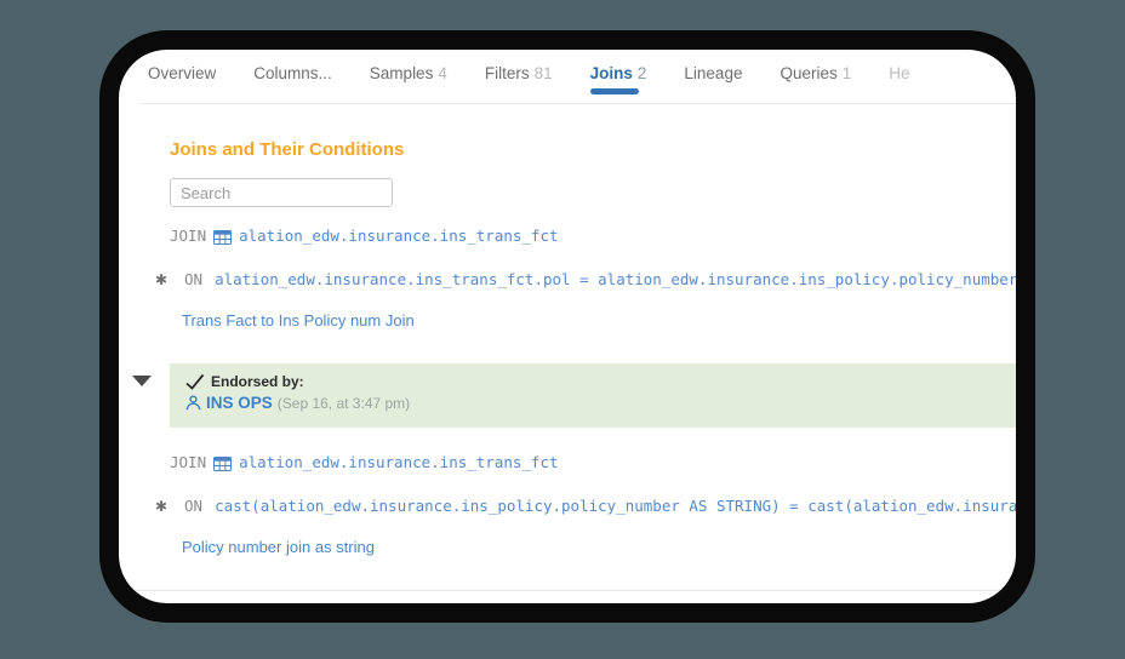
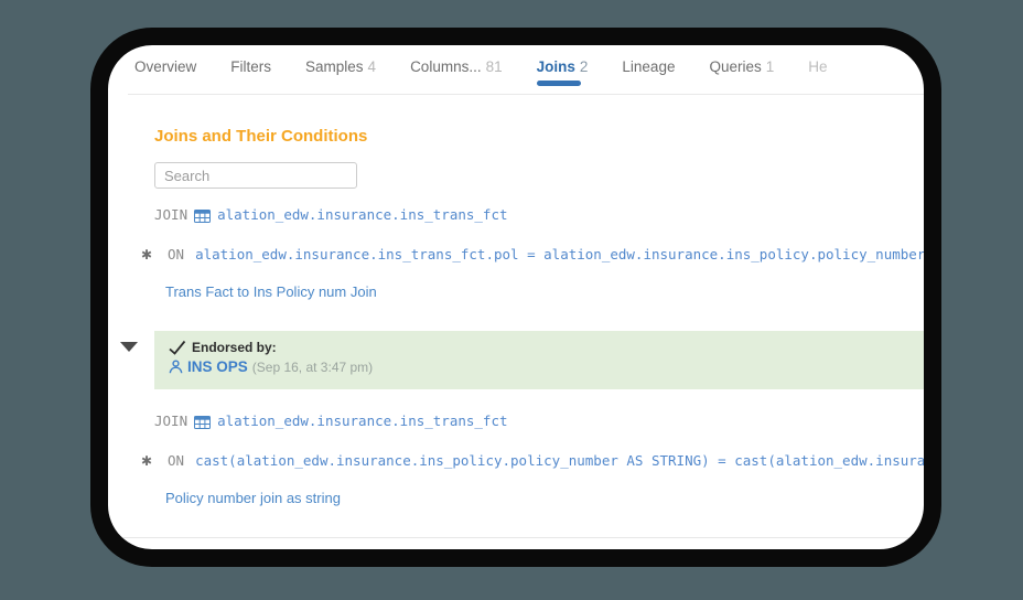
  Overview
- Columns...
+ Filters
  Samples 4
- Filters 81
+ Columns... 81
  Joins 2
  Lineage
  Queries 1
  He
  Joins and Their Conditions
  Search
  JOIN
  alation_edw.insurance.ins_trans_fct
  ✱
  ON
  alation_edw.insurance.ins_trans_fct.pol = alation_edw.insurance.ins_policy.policy_number
  Trans Fact to Ins Policy num Join
  Endorsed by:
  INS OPS
  (Sep 16, at 3:47 pm)
  JOIN
  alation_edw.insurance.ins_trans_fct
  ✱
  ON
  cast(alation_edw.insurance.ins_policy.policy_number AS STRING) = cast(alation_edw.insura
  Policy number join as string
